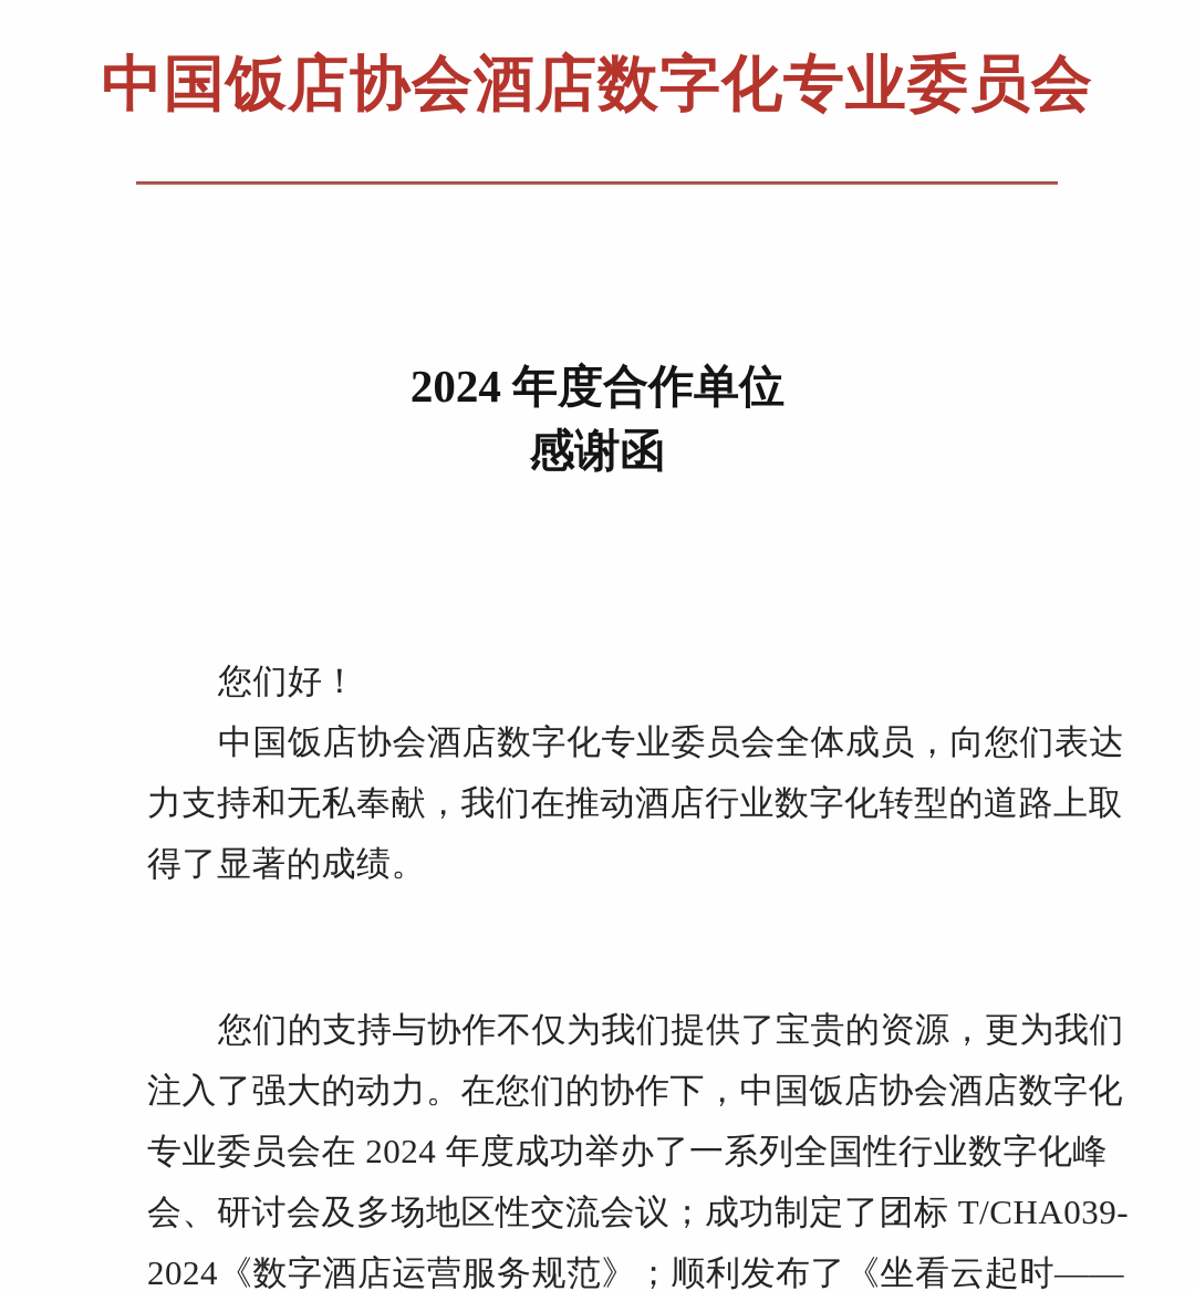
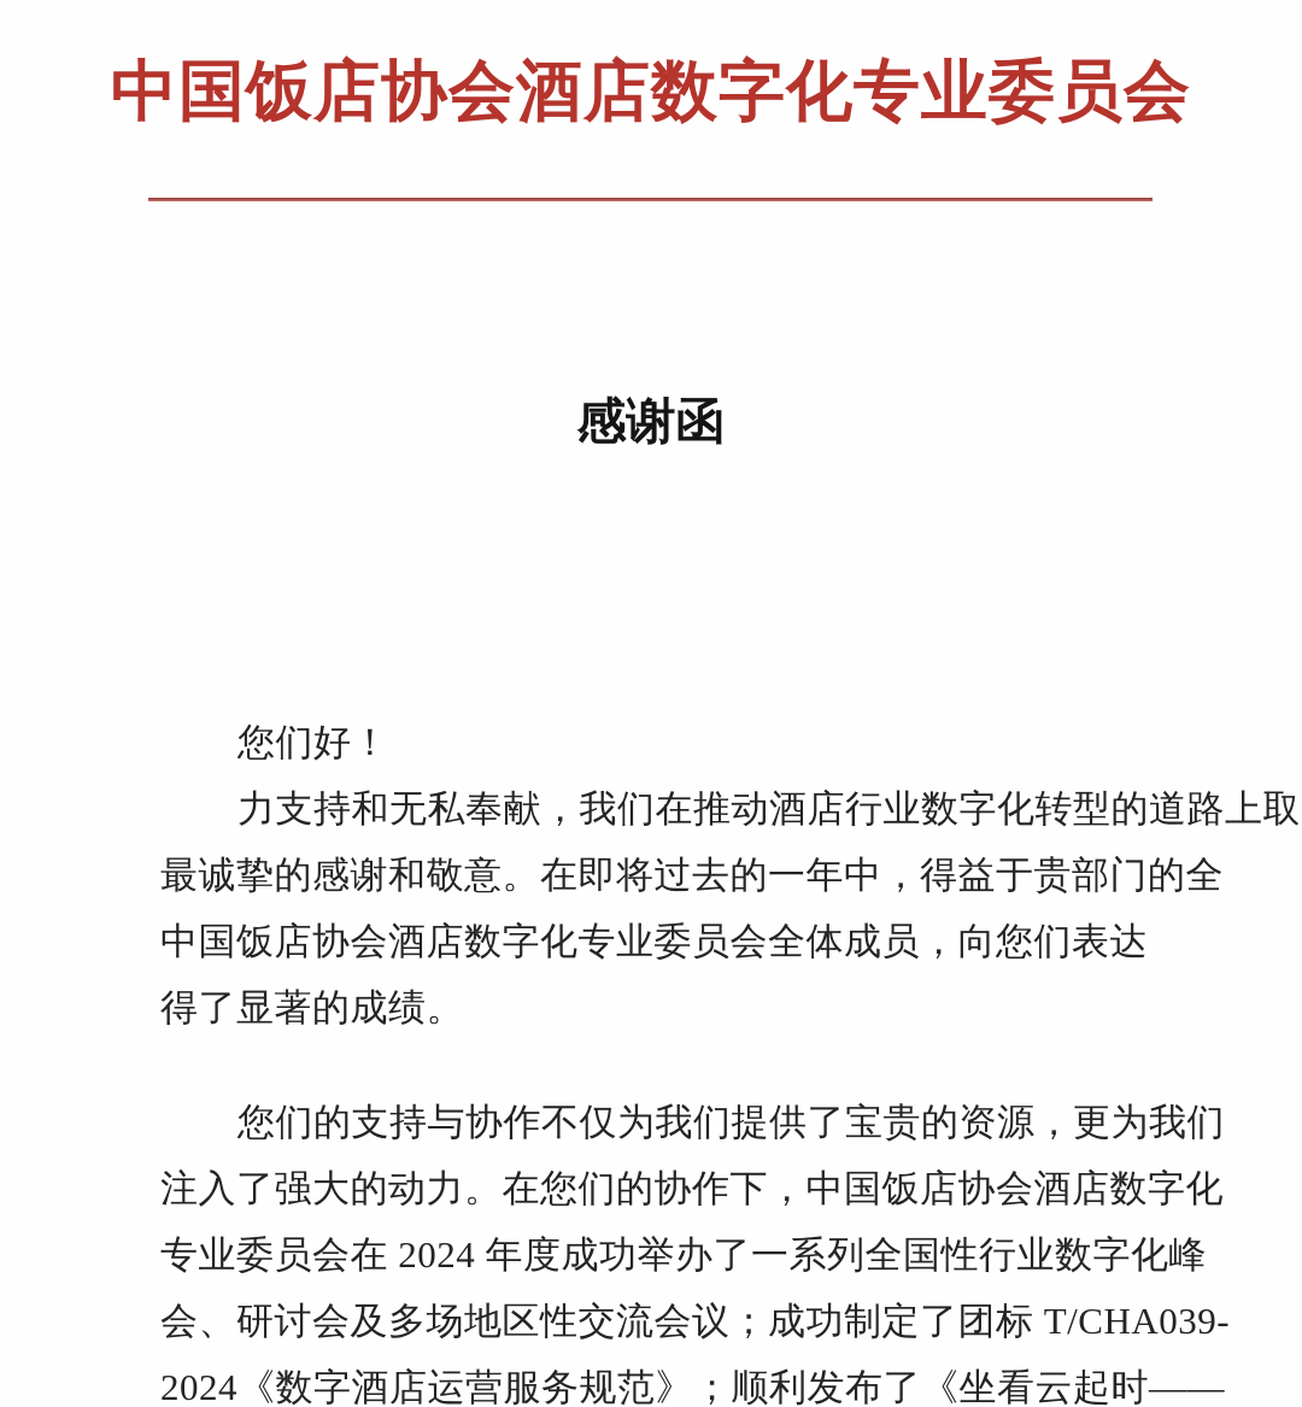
  中国饭店协会酒店数字化专业委员会
- 2024 年度合作单位
  感谢函
  您们好！
- 中国饭店协会酒店数字化专业委员会全体成员，向您们表达
+ 力支持和无私奉献，我们在推动酒店行业数字化转型的道路上取
+ 最诚挚的感谢和敬意。在即将过去的一年中，得益于贵部门的全
- 力支持和无私奉献，我们在推动酒店行业数字化转型的道路上取
+ 中国饭店协会酒店数字化专业委员会全体成员，向您们表达
  得了显著的成绩。
  您们的支持与协作不仅为我们提供了宝贵的资源，更为我们
  注入了强大的动力。在您们的协作下，中国饭店协会酒店数字化
  专业委员会在 2024 年度成功举办了一系列全国性行业数字化峰
  会、研讨会及多场地区性交流会议；成功制定了团标 T/CHA039-
  2024《数字酒店运营服务规范》；顺利发布了《坐看云起时——
